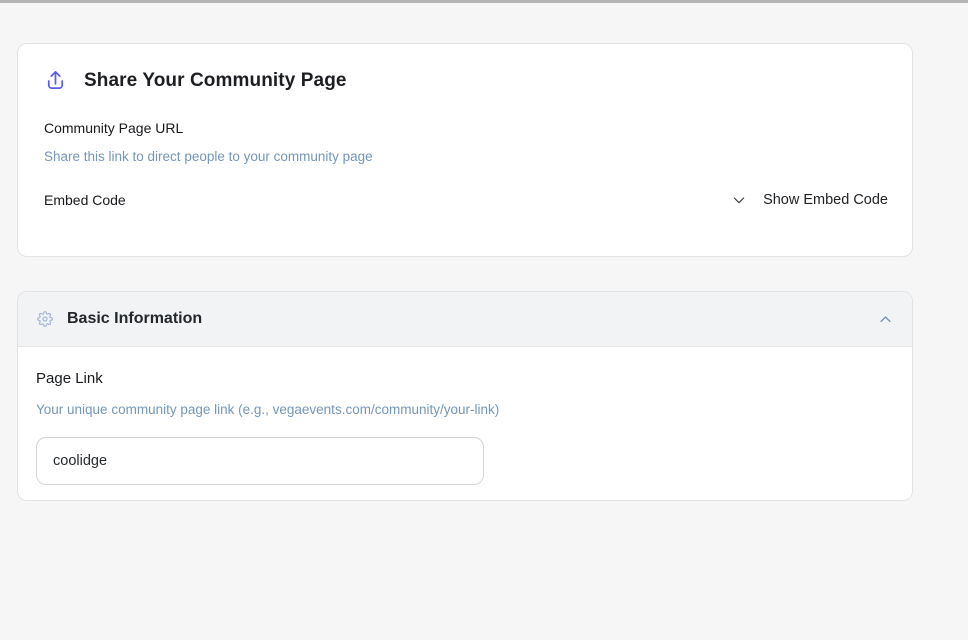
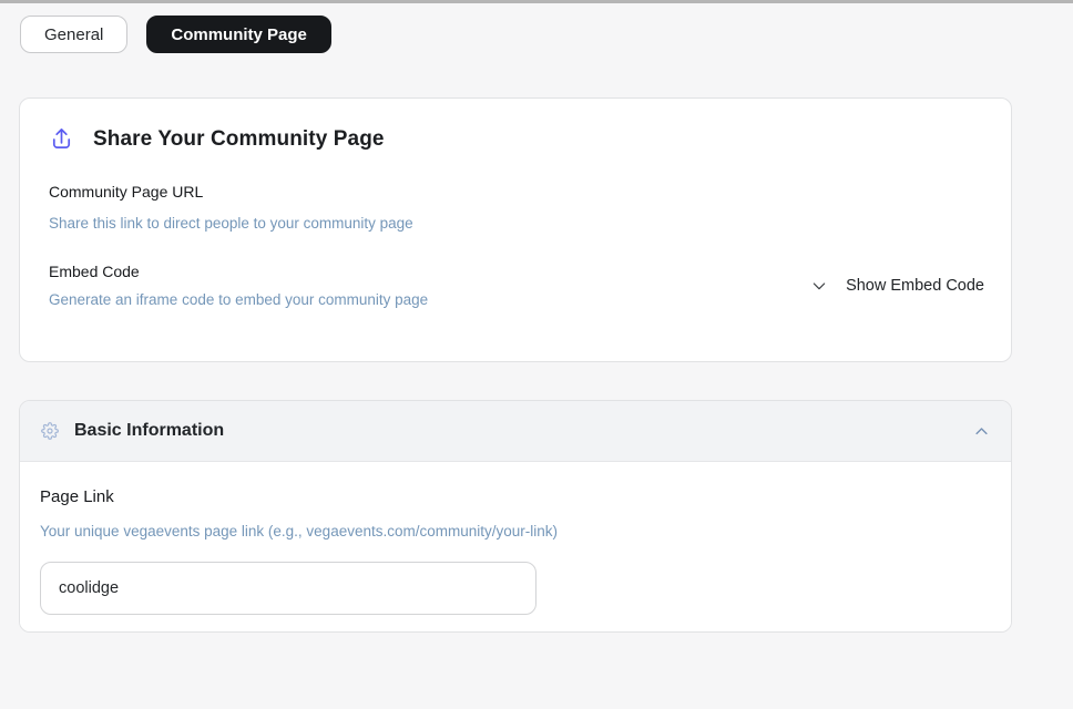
+ General
+ Community Page
  Share Your Community Page
  Community Page URL
  Share this link to direct people to your community page
  Embed Code
+ Generate an iframe code to embed your community page
  Show Embed Code
  Basic Information
  Page Link
- Your unique community page link (e.g., vegaevents.com/community/your-link)
+ Your unique vegaevents page link (e.g., vegaevents.com/community/your-link)
  coolidge
